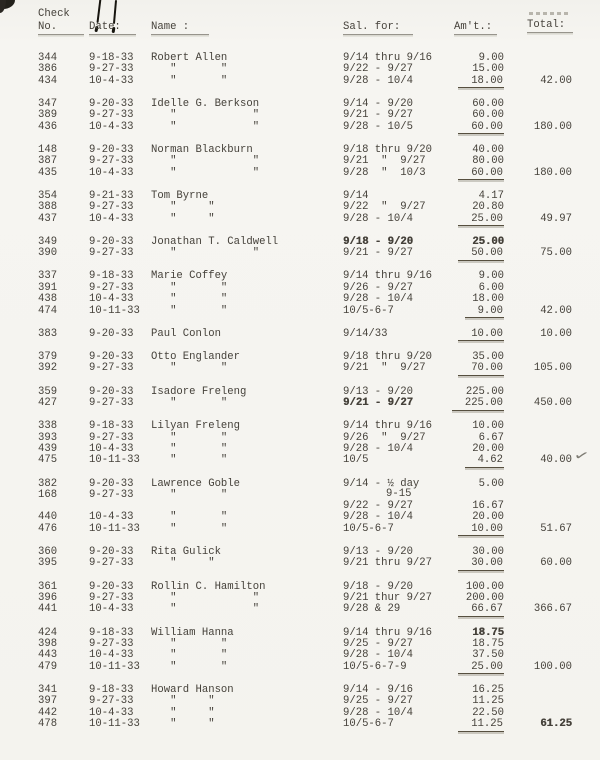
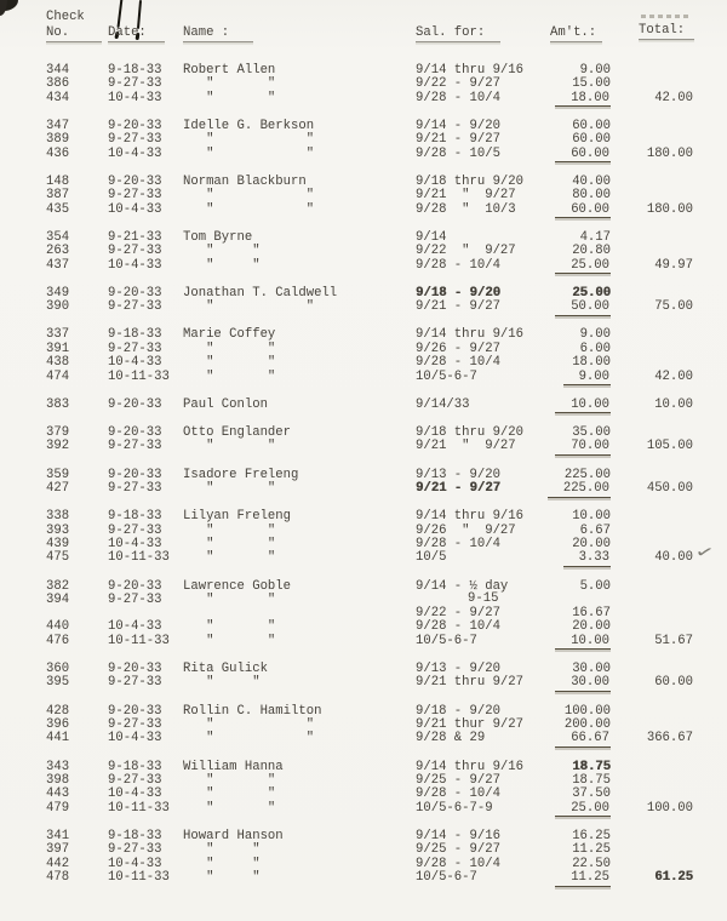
  Check
  No.
  Date:
  Name :
  Sal. for:
  Am't.:
  Total:
  344
  9-18-33
  Robert Allen
  9/14 thru 9/16
  9.00
  386
  9-27-33
  " "
  9/22 - 9/27
  15.00
  434
  10-4-33
  " "
  9/28 - 10/4
  18.00
  42.00
  347
  9-20-33
  Idelle G. Berkson
  9/14 - 9/20
  60.00
  389
  9-27-33
  " "
  9/21 - 9/27
  60.00
  436
  10-4-33
  " "
  9/28 - 10/5
  60.00
  180.00
  148
  9-20-33
  Norman Blackburn
  9/18 thru 9/20
  40.00
  387
  9-27-33
  " "
  9/21 " 9/27
  80.00
  435
  10-4-33
  " "
  9/28 " 10/3
  60.00
  180.00
  354
  9-21-33
  Tom Byrne
  9/14
  4.17
- 388
+ 263
  9-27-33
  " "
  9/22 " 9/27
  20.80
  437
  10-4-33
  " "
  9/28 - 10/4
  25.00
  49.97
  349
  9-20-33
  Jonathan T. Caldwell
  9/18 - 9/20
  25.00
  390
  9-27-33
  " "
  9/21 - 9/27
  50.00
  75.00
  337
  9-18-33
  Marie Coffey
  9/14 thru 9/16
  9.00
  391
  9-27-33
  " "
  9/26 - 9/27
  6.00
  438
  10-4-33
  " "
  9/28 - 10/4
  18.00
  474
  10-11-33
  " "
  10/5-6-7
  9.00
  42.00
  383
  9-20-33
  Paul Conlon
  9/14/33
  10.00
  10.00
  379
  9-20-33
  Otto Englander
  9/18 thru 9/20
  35.00
  392
  9-27-33
  " "
  9/21 " 9/27
  70.00
  105.00
  359
  9-20-33
  Isadore Freleng
  9/13 - 9/20
  225.00
  427
  9-27-33
  " "
  9/21 - 9/27
  225.00
  450.00
  338
  9-18-33
  Lilyan Freleng
  9/14 thru 9/16
  10.00
  393
  9-27-33
  " "
  9/26 " 9/27
  6.67
  439
  10-4-33
  " "
  9/28 - 10/4
  20.00
  475
  10-11-33
  " "
  10/5
- 4.62
+ 3.33
  40.00
  382
  9-20-33
  Lawrence Goble
  9/14 - ½ day
  5.00
- 168
+ 394
  9-27-33
  " "
  9-15
  9/22 - 9/27
  16.67
  440
  10-4-33
  " "
  9/28 - 10/4
  20.00
  476
  10-11-33
  " "
  10/5-6-7
  10.00
  51.67
  360
  9-20-33
  Rita Gulick
  9/13 - 9/20
  30.00
  395
  9-27-33
  " "
  9/21 thru 9/27
  30.00
  60.00
- 361
+ 428
  9-20-33
  Rollin C. Hamilton
  9/18 - 9/20
  100.00
  396
  9-27-33
  " "
  9/21 thur 9/27
  200.00
  441
  10-4-33
  " "
  9/28 & 29
  66.67
  366.67
- 424
+ 343
  9-18-33
  William Hanna
  9/14 thru 9/16
  18.75
  398
  9-27-33
  " "
  9/25 - 9/27
  18.75
  443
  10-4-33
  " "
  9/28 - 10/4
  37.50
  479
  10-11-33
  " "
  10/5-6-7-9
  25.00
  100.00
  341
  9-18-33
  Howard Hanson
  9/14 - 9/16
  16.25
  397
  9-27-33
  " "
  9/25 - 9/27
  11.25
  442
  10-4-33
  " "
  9/28 - 10/4
  22.50
  478
  10-11-33
  " "
  10/5-6-7
  11.25
  61.25
